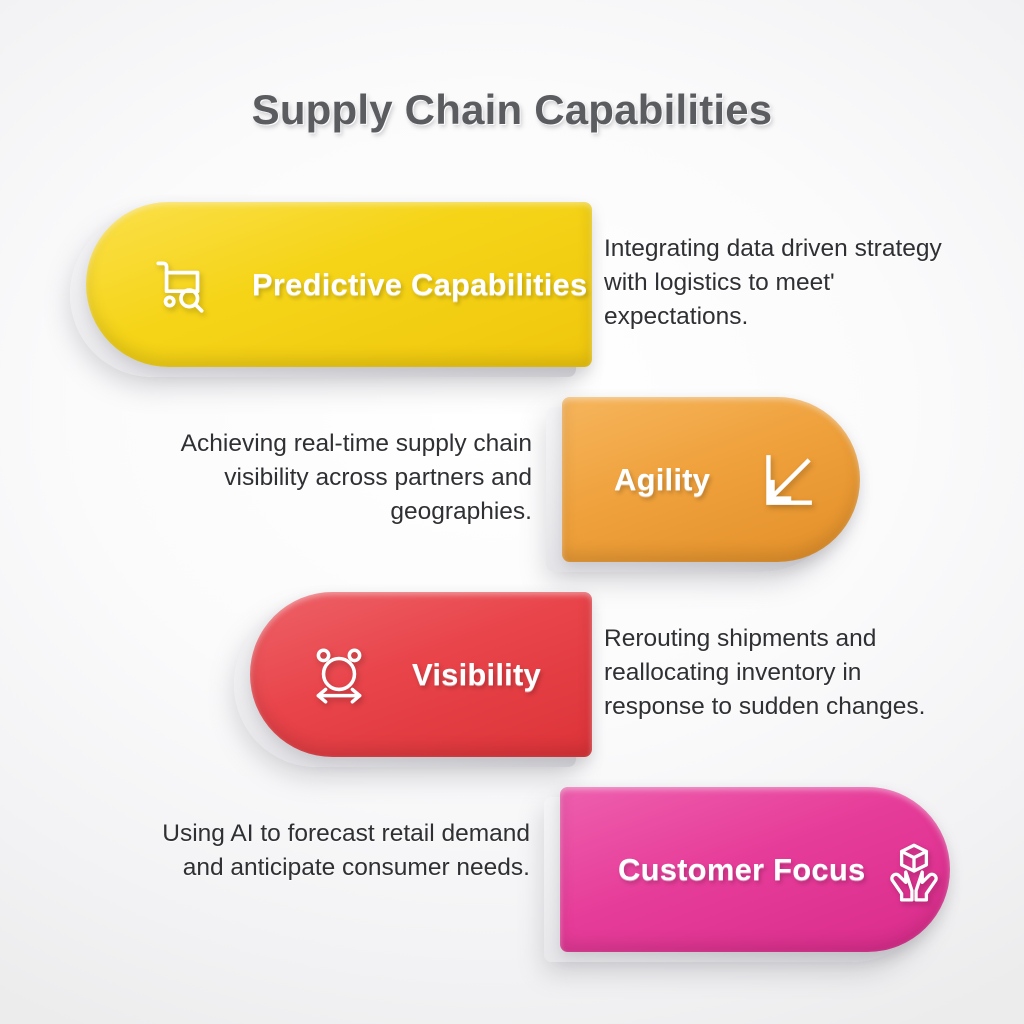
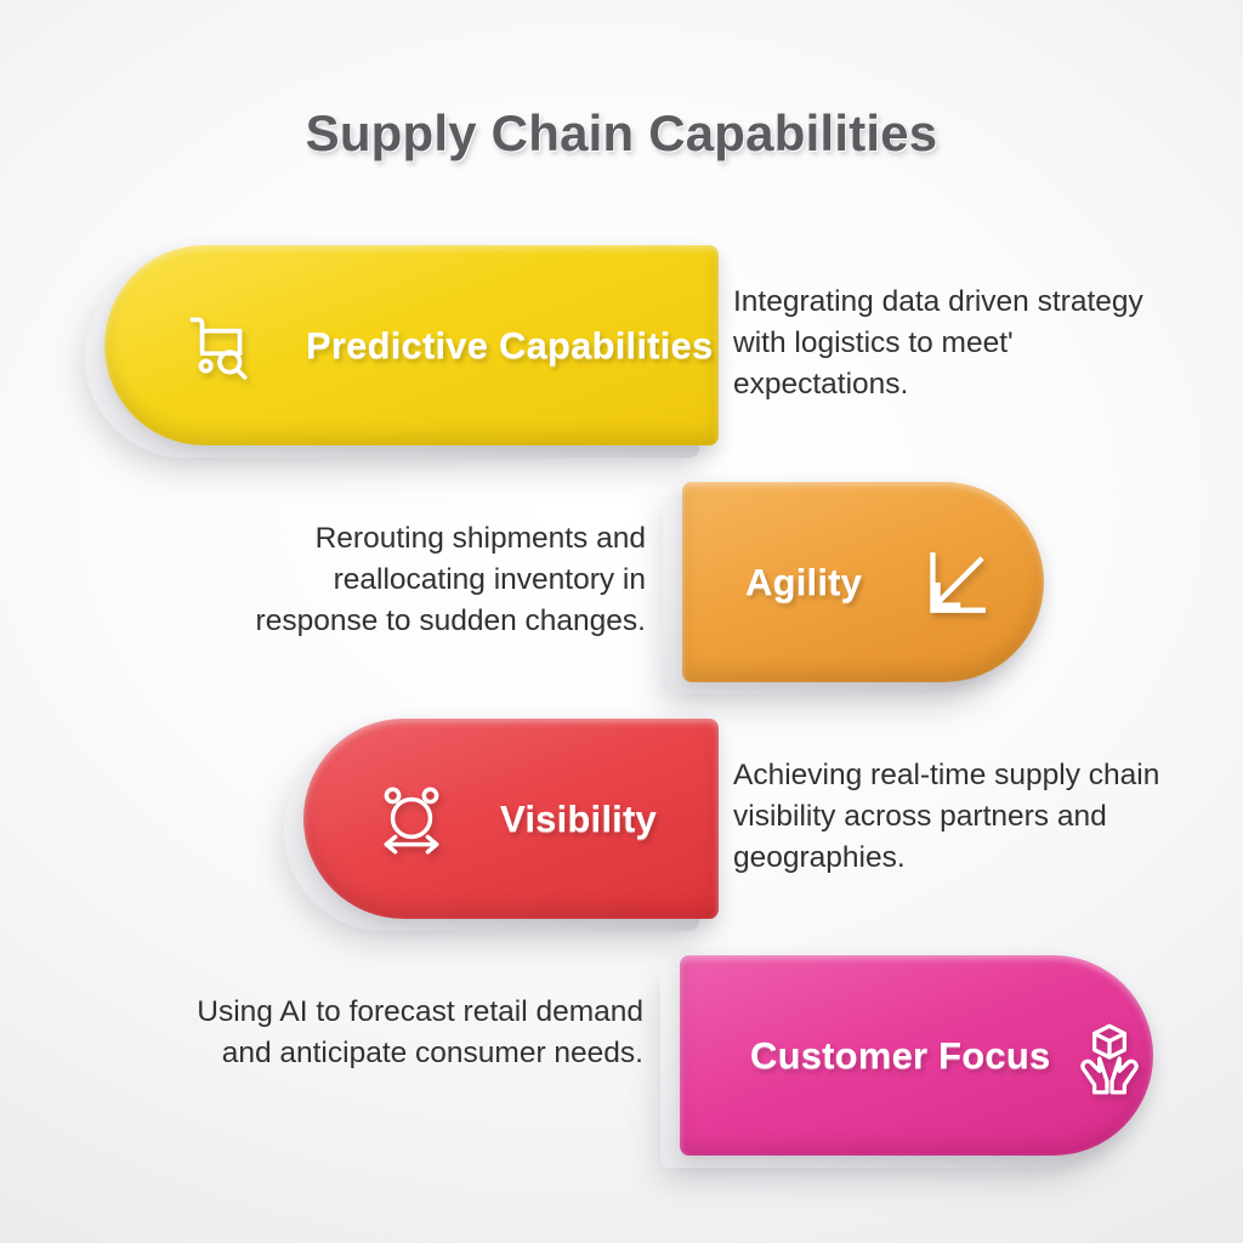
  Supply Chain Capabilities
  Predictive Capabilities
  Integrating data driven strategy with logistics to meet' expectations.
- Achieving real-time supply chain visibility across partners and geographies.
+ Rerouting shipments and reallocating inventory in response to sudden changes.
  Agility
  Visibility
- Rerouting shipments and reallocating inventory in response to sudden changes.
+ Achieving real-time supply chain visibility across partners and geographies.
  Using AI to forecast retail demand and anticipate consumer needs.
  Customer Focus
